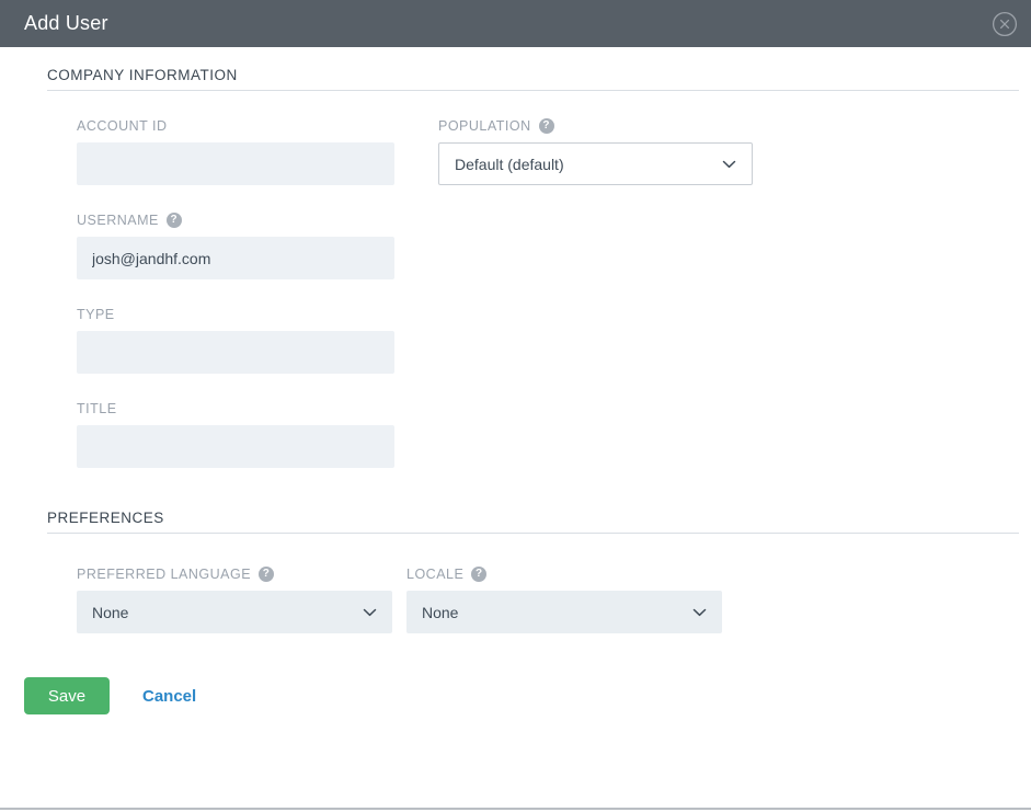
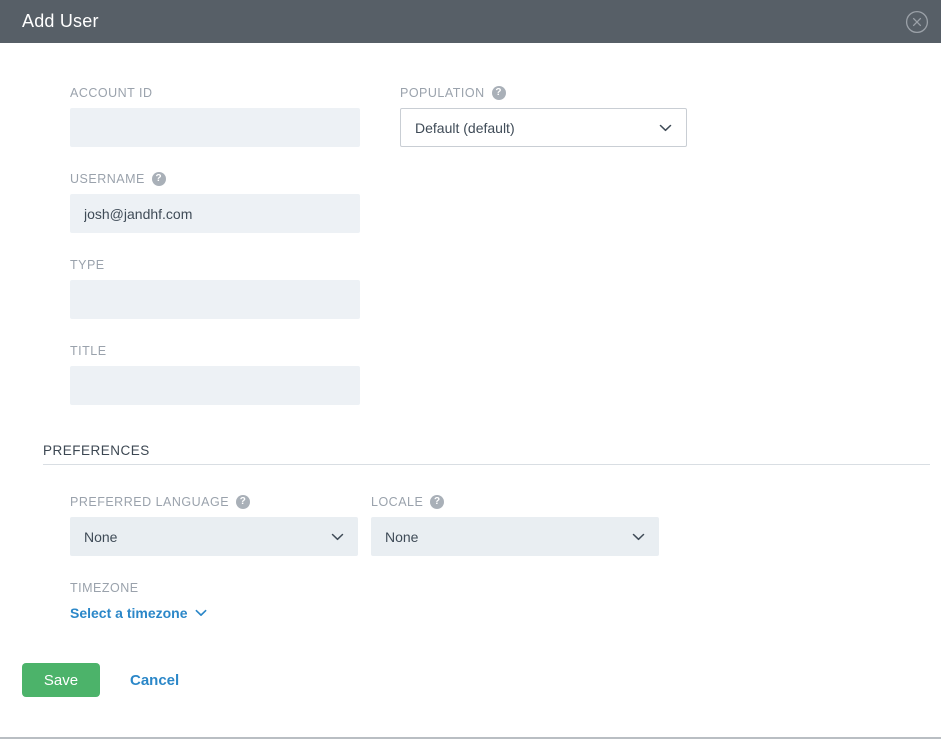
  Add User
- COMPANY INFORMATION
  ACCOUNT ID
  POPULATION
  ?
  Default (default)
  USERNAME
  ?
  josh@jandhf.com
  TYPE
  TITLE
  PREFERENCES
  PREFERRED LANGUAGE
  ?
  None
  LOCALE
  ?
  None
+ TIMEZONE
+ Select a timezone
  Save
  Cancel
